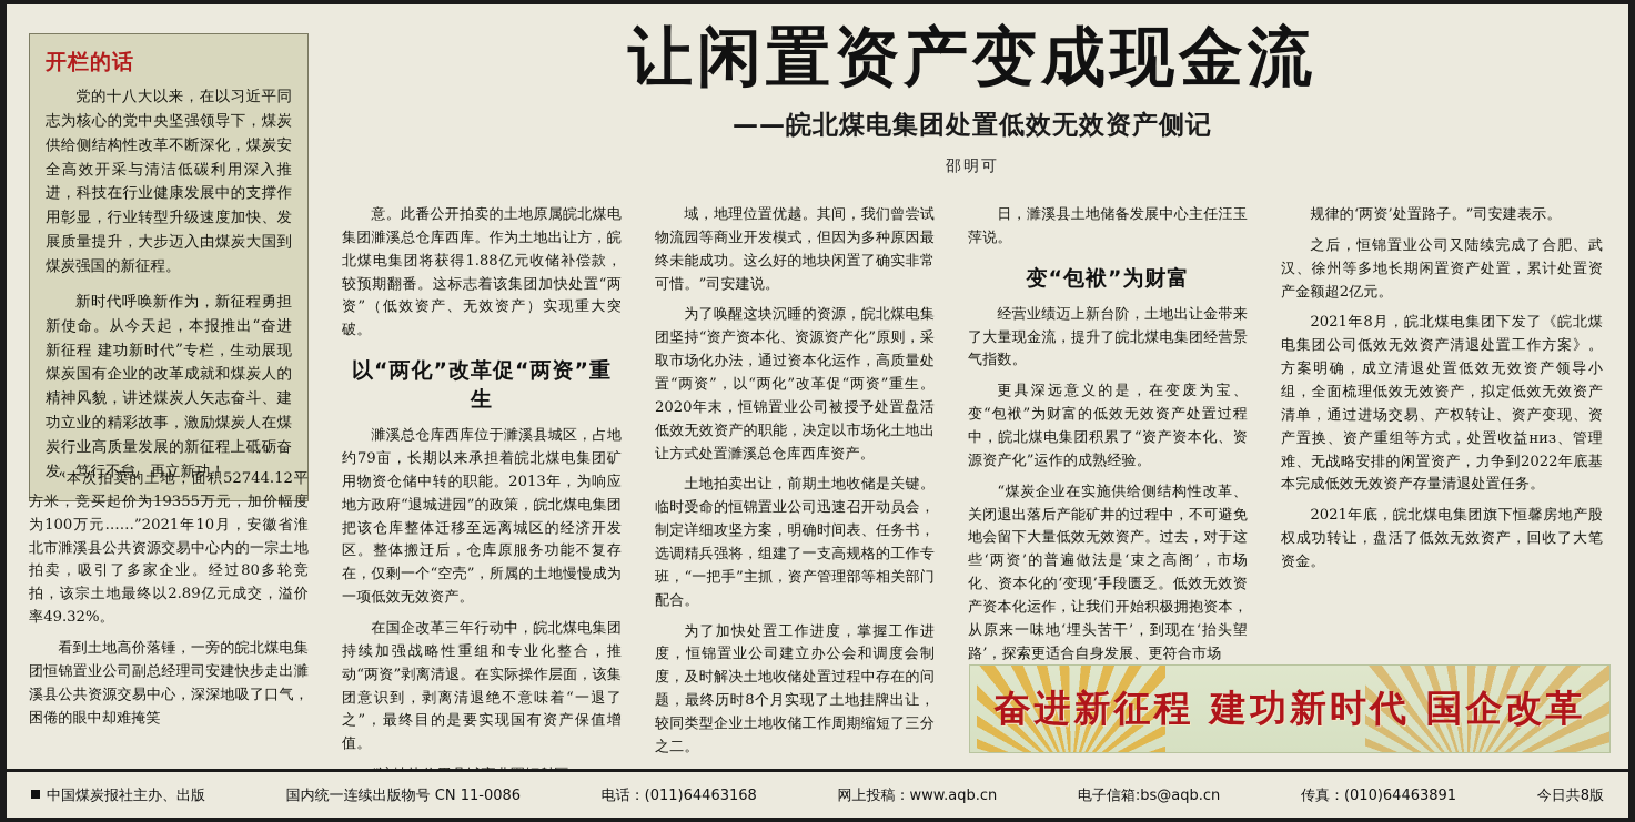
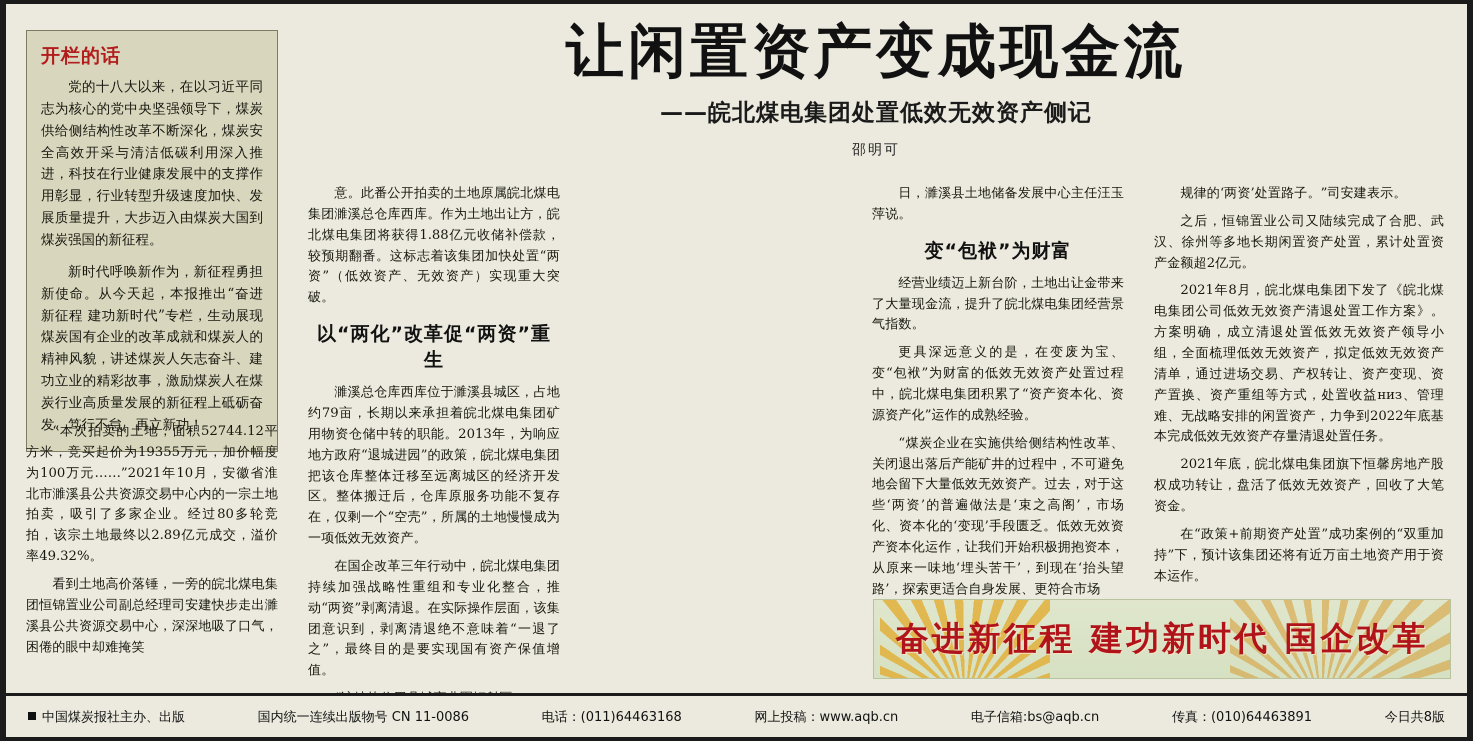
  让闲置资产变成现金流
  ——皖北煤电集团处置低效无效资产侧记
  邵明可
  开栏的话
  党的十八大以来，在以习近平同志为核心的党中央坚强领导下，煤炭供给侧结构性改革不断深化，煤炭安全高效开采与清洁低碳利用深入推进，科技在行业健康发展中的支撑作用彰显，行业转型升级速度加快、发展质量提升，大步迈入由煤炭大国到煤炭强国的新征程。
  新时代呼唤新作为，新征程勇担新使命。从今天起，本报推出“奋进新征程 建功新时代”专栏，生动展现煤炭国有企业的改革成就和煤炭人的精神风貌，讲述煤炭人矢志奋斗、建功立业的精彩故事，激励煤炭人在煤炭行业高质量发展的新征程上砥砺奋发、笃行不怠、再立新功！
  “本次拍卖的土地，面积52744.12平方米，竞买起价为19355万元，加价幅度为100万元……”2021年10月，安徽省淮北市濉溪县公共资源交易中心内的一宗土地拍卖，吸引了多家企业。经过80多轮竞拍，该宗土地最终以2.89亿元成交，溢价率49.32%。
  看到土地高价落锤，一旁的皖北煤电集团恒锦置业公司副总经理司安建快步走出濉溪县公共资源交易中心，深深地吸了口气，困倦的眼中却难掩笑
  意。此番公开拍卖的土地原属皖北煤电集团濉溪总仓库西库。作为土地出让方，皖北煤电集团将获得1.88亿元收储补偿款，较预期翻番。这标志着该集团加快处置“两资”（低效资产、无效资产）实现重大突破。
  以“两化”改革促“两资”重生
  濉溪总仓库西库位于濉溪县城区，占地约79亩，长期以来承担着皖北煤电集团矿用物资仓储中转的职能。2013年，为响应地方政府“退城进园”的政策，皖北煤电集团把该仓库整体迁移至远离城区的经济开发区。整体搬迁后，仓库原服务功能不复存在，仅剩一个“空壳”，所属的土地慢慢成为一项低效无效资产。
  在国企改革三年行动中，皖北煤电集团持续加强战略性重组和专业化整合，推动“两资”剥离清退。在实际操作层面，该集团意识到，剥离清退绝不意味着“一退了之”，最终目的是要实现国有资产保值增值。
- 域，地理位置优越。其间，我们曾尝试物流园等商业开发模式，但因为多种原因最终未能成功。这么好的地块闲置了确实非常可惜。”司安建说。
- 为了唤醒这块沉睡的资源，皖北煤电集团坚持“资产资本化、资源资产化”原则，采取市场化办法，通过资本化运作，高质量处置“两资”，以“两化”改革促“两资”重生。2020年末，恒锦置业公司被授予处置盘活低效无效资产的职能，决定以市场化土地出让方式处置濉溪总仓库西库资产。
- 土地拍卖出让，前期土地收储是关键。临时受命的恒锦置业公司迅速召开动员会，制定详细攻坚方案，明确时间表、任务书，选调精兵强将，组建了一支高规格的工作专班，“一把手”主抓，资产管理部等相关部门配合。
- 为了加快处置工作进度，掌握工作进度，恒锦置业公司建立办公会和调度会制度，及时解决土地收储处置过程中存在的问题，最终历时8个月实现了土地挂牌出让，较同类型企业土地收储工作周期缩短了三分之二。
  日，濉溪县土地储备发展中心主任汪玉萍说。
  变“包袱”为财富
  经营业绩迈上新台阶，土地出让金带来了大量现金流，提升了皖北煤电集团经营景气指数。
  更具深远意义的是，在变废为宝、变“包袱”为财富的低效无效资产处置过程中，皖北煤电集团积累了“资产资本化、资源资产化”运作的成熟经验。
  “煤炭企业在实施供给侧结构性改革、关闭退出落后产能矿井的过程中，不可避免地会留下大量低效无效资产。过去，对于这些‘两资’的普遍做法是‘束之高阁’，市场化、资本化的‘变现’手段匮乏。低效无效资产资本化运作，让我们开始积极拥抱资本，从原来一味地‘埋头苦干’，到现在‘抬头望路’，探索更适合自身发展、更符合市场
  规律的‘两资’处置路子。”司安建表示。
  之后，恒锦置业公司又陆续完成了合肥、武汉、徐州等多地长期闲置资产处置，累计处置资产金额超2亿元。
  2021年8月，皖北煤电集团下发了《皖北煤电集团公司低效无效资产清退处置工作方案》。方案明确，成立清退处置低效无效资产领导小组，全面梳理低效无效资产，拟定低效无效资产清单，通过进场交易、产权转让、资产变现、资产置换、资产重组等方式，处置收益низ、管理难、无战略安排的闲置资产，力争到2022年底基本完成低效无效资产存量清退处置任务。
  2021年底，皖北煤电集团旗下恒馨房地产股权成功转让，盘活了低效无效资产，回收了大笔资金。
+ 在“政策+前期资产处置”成功案例的“双重加持”下，预计该集团还将有近万亩土地资产用于资本运作。
  奋进新征程 建功新时代 国企改革
  中国煤炭报社主办、出版
  国内统一连续出版物号 CN 11-0086
  电话：(011)64463168
  网上投稿：www.aqb.cn
  电子信箱:bs@aqb.cn
  传真：(010)64463891
  今日共8版
